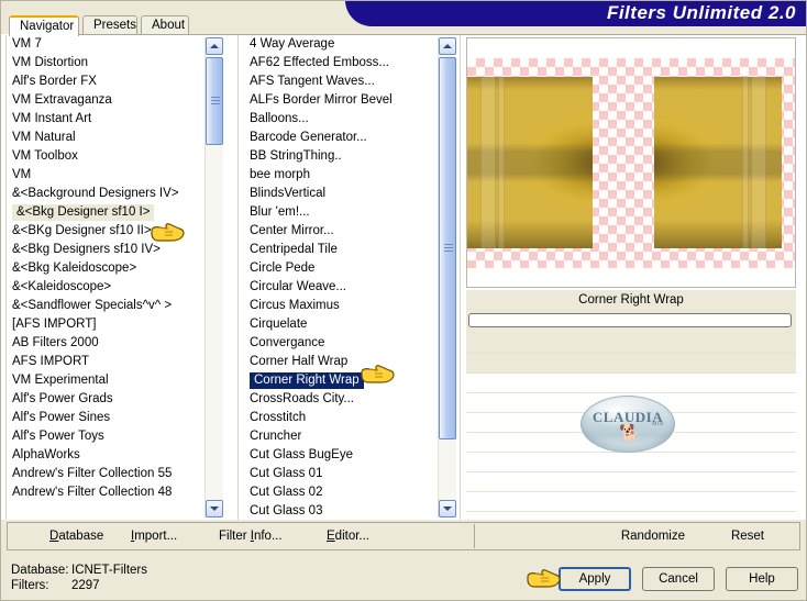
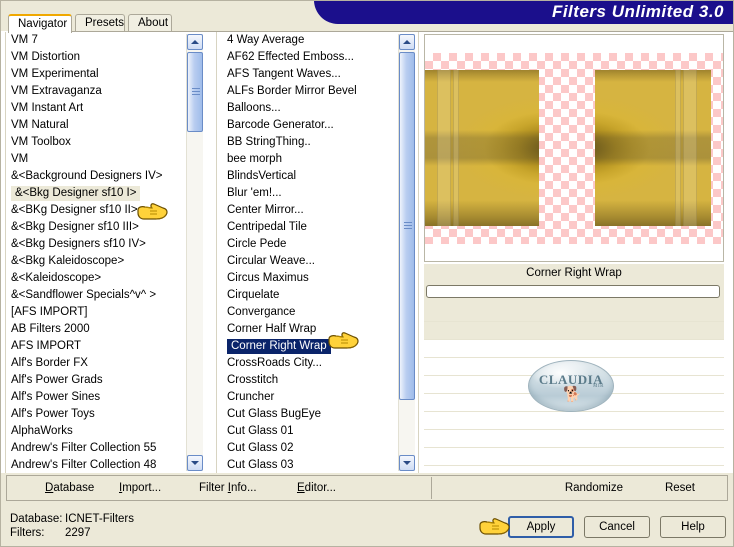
- Filters Unlimited 2.0
+ Filters Unlimited 3.0
  Navigator
  Presets
  About
  VM 7
  VM Distortion
- Alf's Border FX
+ VM Experimental
  VM Extravaganza
  VM Instant Art
  VM Natural
  VM Toolbox
  VM
  &<Background Designers IV>
  &<Bkg Designer sf10 I>
  &<BKg Designer sf10 II>
+ &<Bkg Designer sf10 III>
  &<Bkg Designers sf10 IV>
  &<Bkg Kaleidoscope>
  &<Kaleidoscope>
  &<Sandflower Specials^v^ >
  [AFS IMPORT]
  AB Filters 2000
  AFS IMPORT
- VM Experimental
+ Alf's Border FX
  Alf's Power Grads
  Alf's Power Sines
  Alf's Power Toys
  AlphaWorks
  Andrew's Filter Collection 55
  Andrew's Filter Collection 48
  4 Way Average
  AF62 Effected Emboss...
  AFS Tangent Waves...
  ALFs Border Mirror Bevel
  Balloons...
  Barcode Generator...
  BB StringThing..
  bee morph
  BlindsVertical
  Blur 'em!...
  Center Mirror...
  Centripedal Tile
  Circle Pede
  Circular Weave...
  Circus Maximus
  Cirquelate
  Convergance
  Corner Half Wrap
  Corner Right Wrap
  CrossRoads City...
  Crosstitch
  Cruncher
  Cut Glass BugEye
  Cut Glass 01
  Cut Glass 02
  Cut Glass 03
  Corner Right Wrap
  CLAUDIA
  🐕
  Database
  Import...
  Filter Info...
  Editor...
  Randomize
  Reset
  Database:
  ICNET-Filters
  Filters:
  2297
  Apply
  Cancel
  Help
